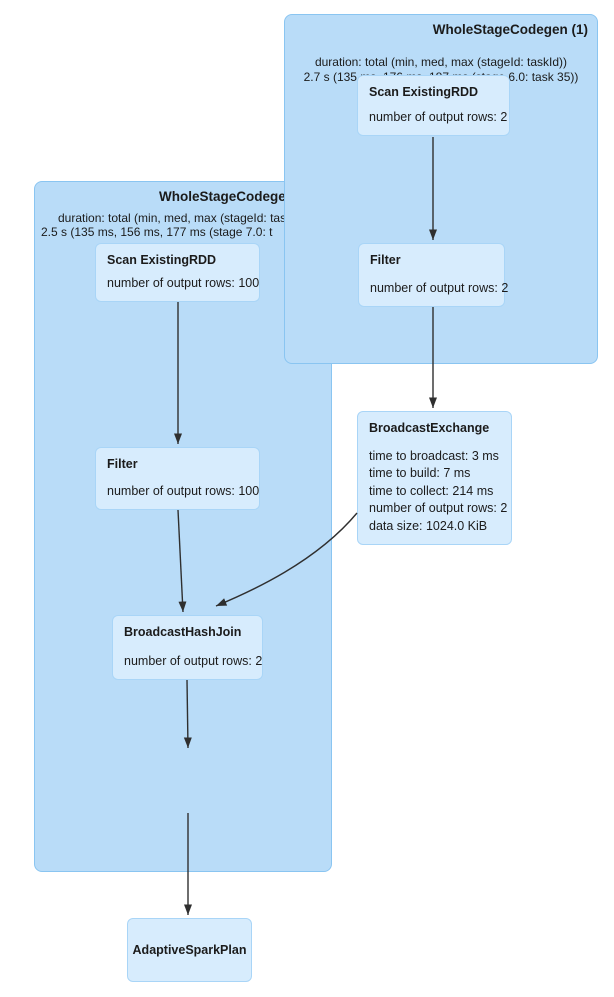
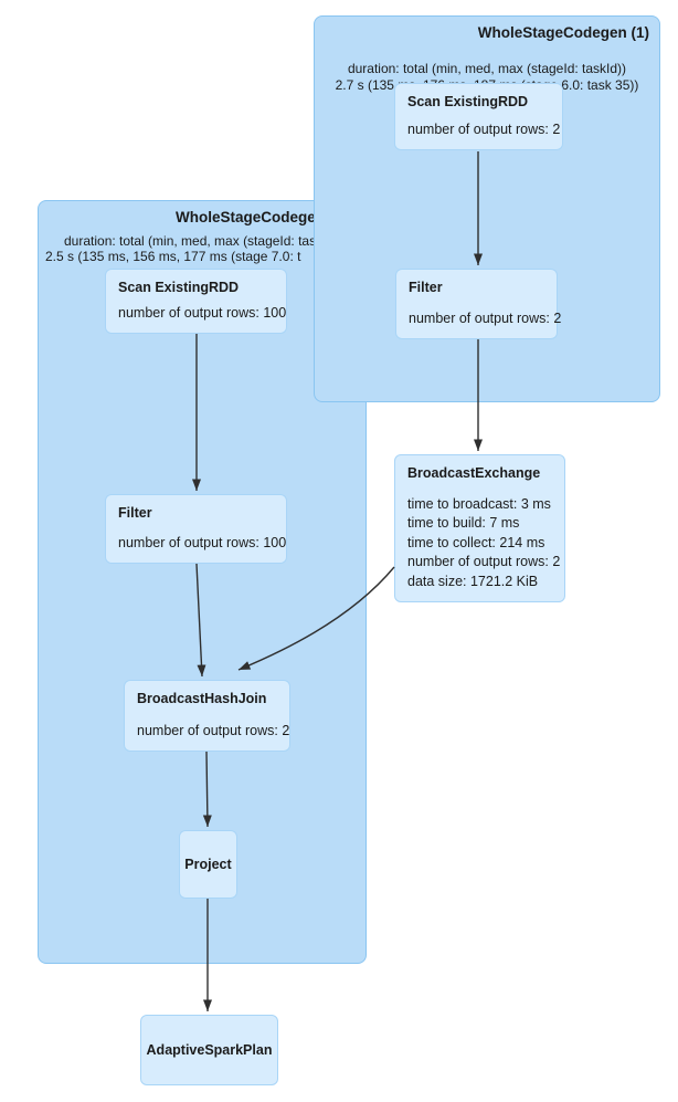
  WholeStageCodege
  duration: total (min, med, max (stageId: ta
  2.5 s (135 ms, 156 ms, 177 ms (stage 7.0: t
  WholeStageCodegen (1)
  duration: total (min, med, max (stageId: taskId))
  Scan ExistingRDD
  number of output rows:
  Filter
  number of output rows
  BroadcastExchange
  time to broadcast: 3 ms
  time to build: 7 ms
  time to collect: 214 ms
  number of output rows:
- data size: 1024.0 KiB
+ data size: 1721.2 KiB
  Scan ExistingRDD
  number of output rows: 1
  Filter
  number of output rows: 1
  BroadcastHashJoin
  number of output rows:
+ Project
  AdaptiveSparkPlan
